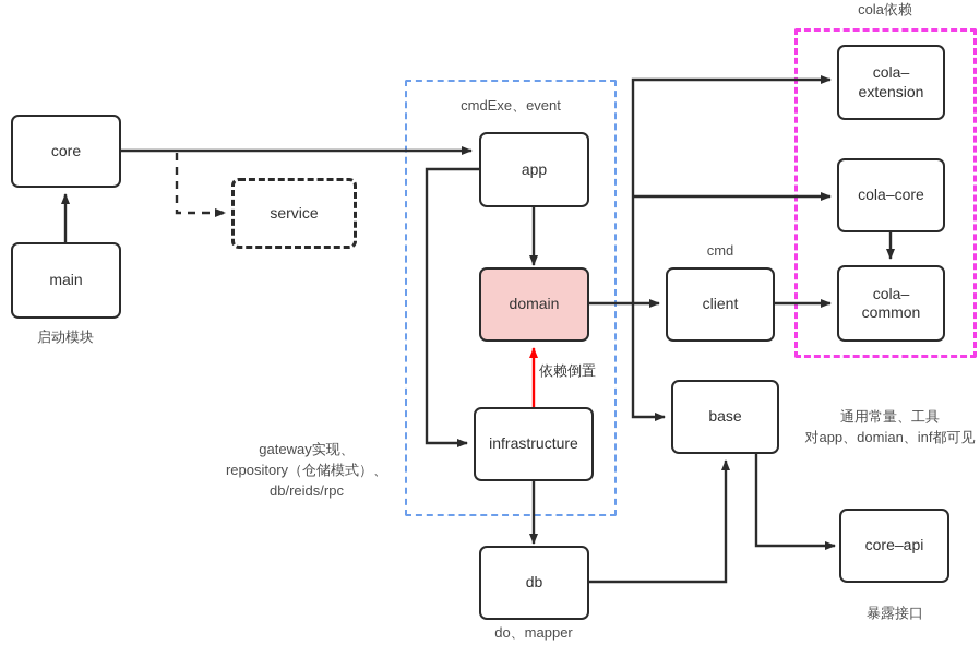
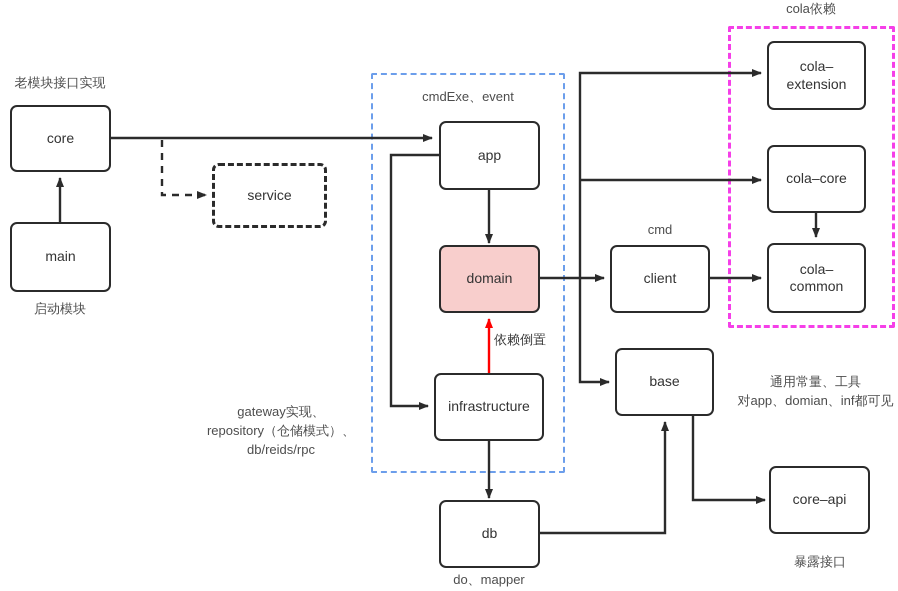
  core
  main
  service
  app
  domain
  infrastructure
  db
  client
  base
  core–api
  cola–
  extension
  cola–core
  cola–
  common
+ 老模块接口实现
  启动模块
  cmdExe、event
  cmd
  cola依赖
  依赖倒置
  gateway实现、
  repository（仓储模式）、
  db/reids/rpc
  do、mapper
  通用常量、工具
  对app、domian、inf都可见
  暴露接口
